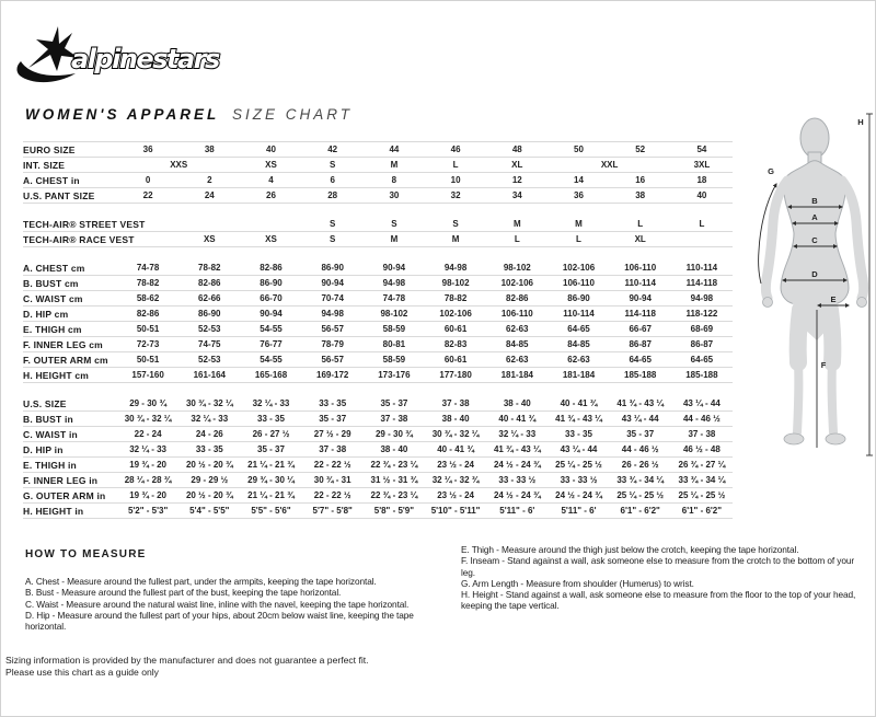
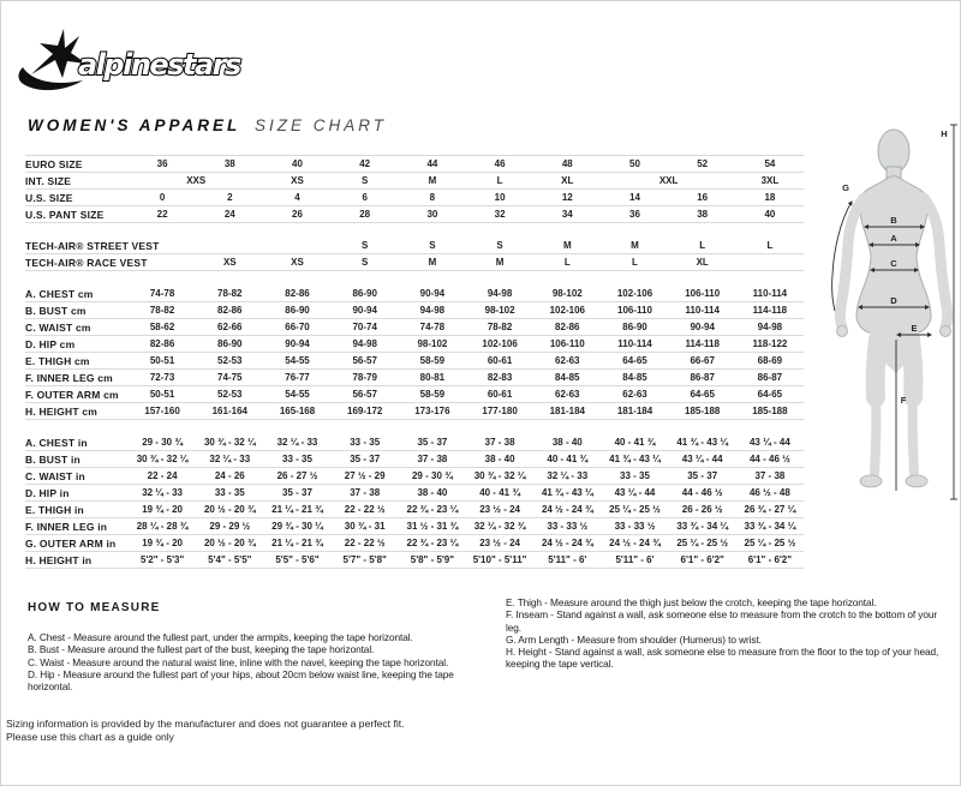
  alpinestars
  WOMEN'S APPAREL SIZE CHART
  EURO SIZE
  36
  38
  40
  42
  44
  46
  48
  50
  52
  54
  INT. SIZE
  XXS
  XS
  S
  M
  L
  XL
  XXL
  3XL
- A. CHEST in
+ U.S. SIZE
  0
  2
  4
  6
  8
  10
  12
  14
  16
  18
  U.S. PANT SIZE
  22
  24
  26
  28
  30
  32
  34
  36
  38
  40
  TECH-AIR® STREET VEST
  S
  S
  S
  M
  M
  L
  L
  TECH-AIR® RACE VEST
  XS
  XS
  S
  M
  M
  L
  L
  XL
  A. CHEST cm
  74-78
  78-82
  82-86
  86-90
  90-94
  94-98
  98-102
  102-106
  106-110
  110-114
  B. BUST cm
  78-82
  82-86
  86-90
  90-94
  94-98
  98-102
  102-106
  106-110
  110-114
  114-118
  C. WAIST cm
  58-62
  62-66
  66-70
  70-74
  74-78
  78-82
  82-86
  86-90
  90-94
  94-98
  D. HIP cm
  82-86
  86-90
  90-94
  94-98
  98-102
  102-106
  106-110
  110-114
  114-118
  118-122
  E. THIGH cm
  50-51
  52-53
  54-55
  56-57
  58-59
  60-61
  62-63
  64-65
  66-67
  68-69
  F. INNER LEG cm
  72-73
  74-75
  76-77
  78-79
  80-81
  82-83
  84-85
  84-85
  86-87
  86-87
  F. OUTER ARM cm
  50-51
  52-53
  54-55
  56-57
  58-59
  60-61
  62-63
  62-63
  64-65
  64-65
  H. HEIGHT cm
  157-160
  161-164
  165-168
  169-172
  173-176
  177-180
  181-184
  181-184
  185-188
  185-188
- U.S. SIZE
+ A. CHEST in
  29 - 30 ¾
  30 ¾ - 32 ¼
  32 ¼ - 33
  33 - 35
  35 - 37
  37 - 38
  38 - 40
  40 - 41 ¾
  41 ¾ - 43 ¼
  43 ¼ - 44
  B. BUST in
  30 ¾ - 32 ¼
  32 ¼ - 33
  33 - 35
  35 - 37
  37 - 38
  38 - 40
  40 - 41 ¾
  41 ¾ - 43 ¼
  43 ¼ - 44
  44 - 46 ½
  C. WAIST in
  22 - 24
  24 - 26
  26 - 27 ½
  27 ½ - 29
  29 - 30 ¾
  30 ¾ - 32 ¼
  32 ¼ - 33
  33 - 35
  35 - 37
  37 - 38
  D. HIP in
  32 ¼ - 33
  33 - 35
  35 - 37
  37 - 38
  38 - 40
  40 - 41 ¾
  41 ¾ - 43 ¼
  43 ¼ - 44
  44 - 46 ½
  46 ½ - 48
  E. THIGH in
  19 ¾ - 20
  20 ½ - 20 ¾
  21 ¼ - 21 ¾
  22 - 22 ½
  22 ¾ - 23 ¼
  23 ½ - 24
  24 ½ - 24 ¾
  25 ¼ - 25 ½
  26 - 26 ½
  26 ¾ - 27 ¼
  F. INNER LEG in
  28 ¼ - 28 ¾
  29 - 29 ½
  29 ¾ - 30 ¼
  30 ¾ - 31
  31 ½ - 31 ¾
  32 ¼ - 32 ¾
  33 - 33 ½
  33 - 33 ½
  33 ¾ - 34 ¼
  33 ¾ - 34 ¼
  G. OUTER ARM in
  19 ¾ - 20
  20 ½ - 20 ¾
  21 ¼ - 21 ¾
  22 - 22 ½
  22 ¾ - 23 ¼
  23 ½ - 24
  24 ½ - 24 ¾
  24 ½ - 24 ¾
  25 ¼ - 25 ½
  25 ¼ - 25 ½
  H. HEIGHT in
  5'2" - 5'3"
  5'4" - 5'5"
  5'5" - 5'6"
  5'7" - 5'8"
  5'8" - 5'9"
  5'10" - 5'11"
  5'11" - 6'
  5'11" - 6'
  6'1" - 6'2"
  6'1" - 6'2"
  HOW TO MEASURE
  A. Chest - Measure around the fullest part, under the armpits, keeping the tape horizontal.
  B. Bust - Measure around the fullest part of the bust, keeping the tape horizontal.
  C. Waist - Measure around the natural waist line, inline with the navel, keeping the tape horizontal.
  D. Hip - Measure around the fullest part of your hips, about 20cm below waist line, keeping the tape horizontal.
  E. Thigh - Measure around the thigh just below the crotch, keeping the tape horizontal.
  F. Inseam - Stand against a wall, ask someone else to measure from the crotch to the bottom of your leg.
  G. Arm Length - Measure from shoulder (Humerus) to wrist.
  H. Height - Stand against a wall, ask someone else to measure from the floor to the top of your head, keeping the tape vertical.
  Sizing information is provided by the manufacturer and does not guarantee a perfect fit.
  Please use this chart as a guide only
  B
  A
  C
  D
  E
  F
  G
  H
